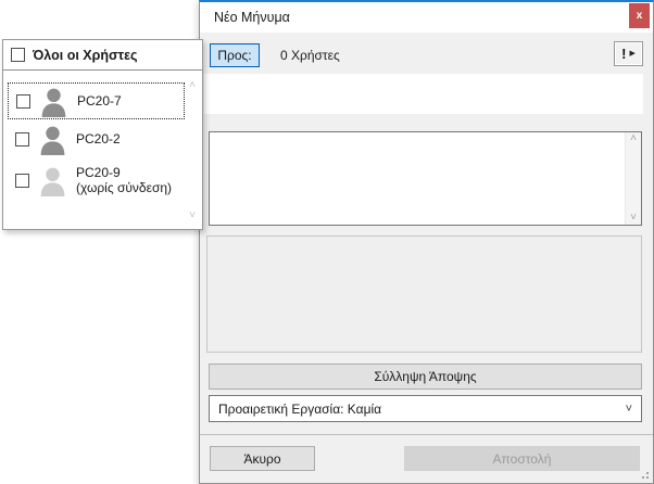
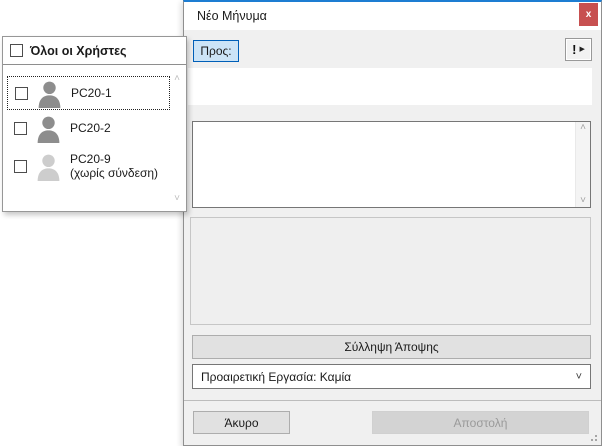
  Νέο Μήνυμα
  x
  Προς:
- 0 Χρήστες
  !
  ˄
  ˅
  Σύλληψη Άποψης
  Προαιρετική Εργασία: Καμία
  ˅
  Άκυρο
  Αποστολή
  Όλοι οι Χρήστες
- PC20-7
+ PC20-1
  PC20-2
  PC20-9
  (χωρίς σύνδεση)
  ˄
  ˅
